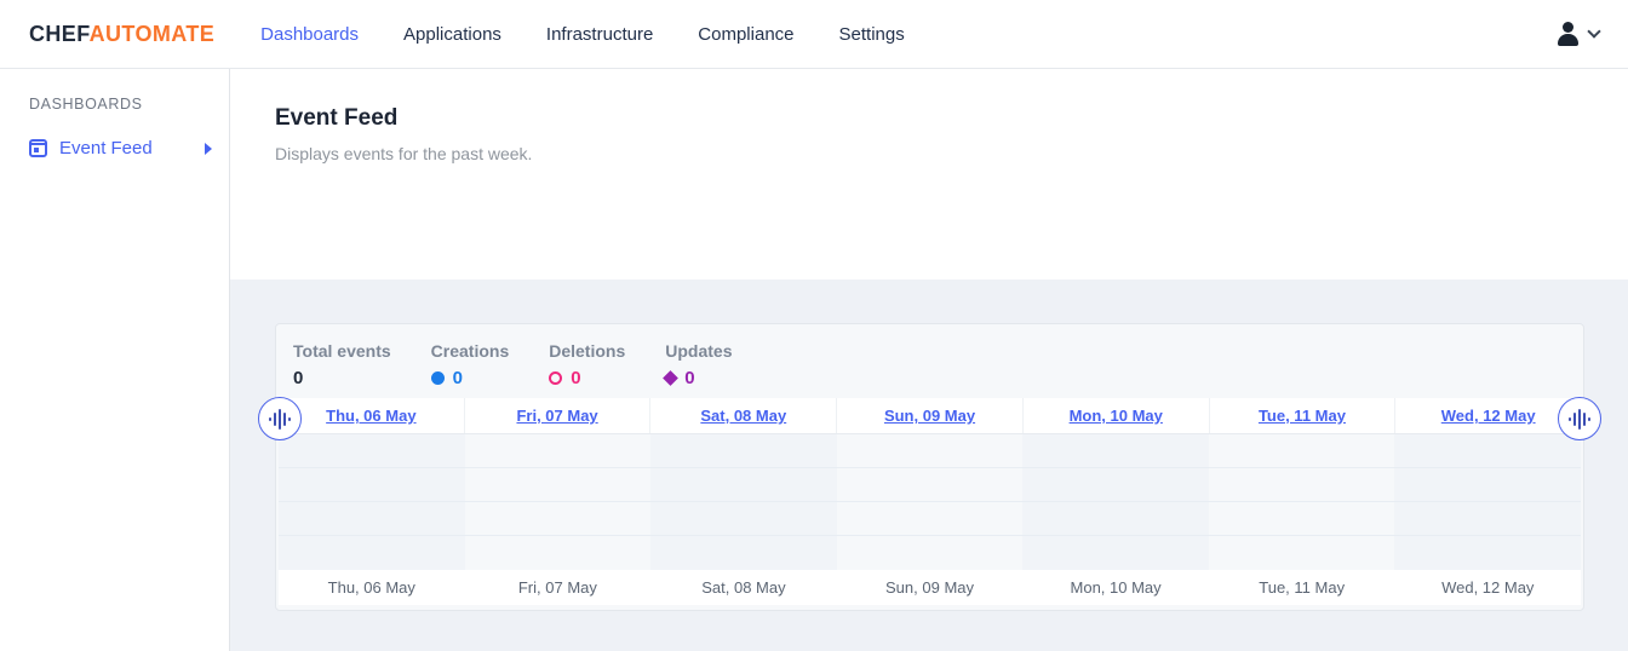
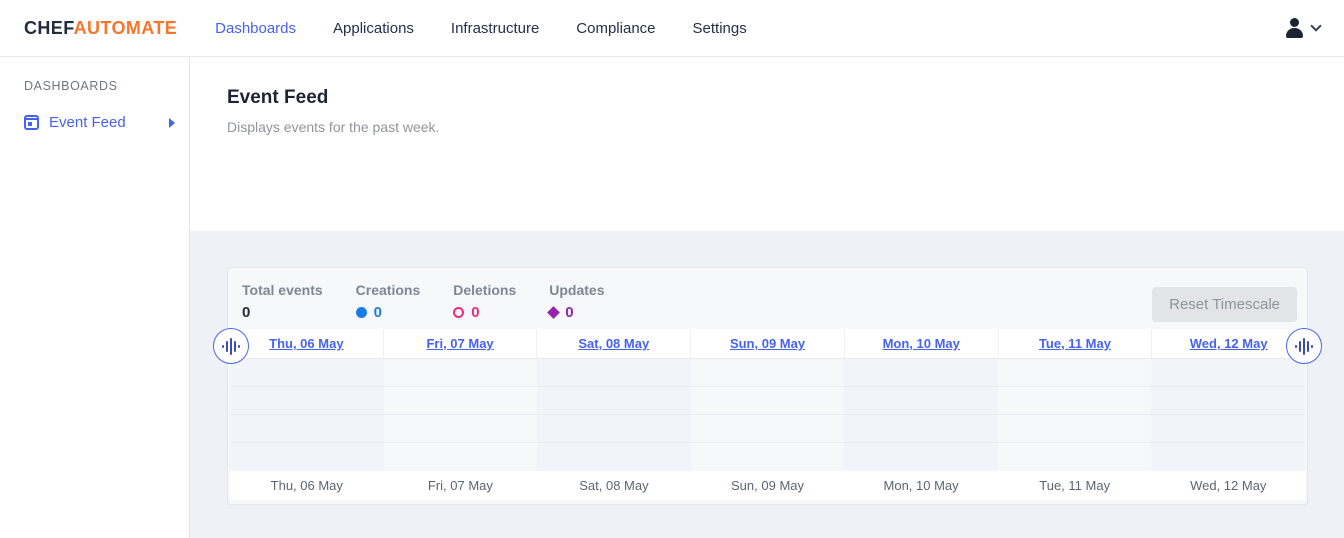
  CHEFAUTOMATE
  Dashboards
  Applications
  Infrastructure
  Compliance
  Settings
  DASHBOARDS
  Event Feed
  Event Feed
  Displays events for the past week.
  Total events
  0
  Creations
  0
  Deletions
  0
  Updates
  0
+ Reset Timescale
  Thu, 06 May
  Fri, 07 May
  Sat, 08 May
  Sun, 09 May
  Mon, 10 May
  Tue, 11 May
  Wed, 12 May
  Thu, 06 May
  Fri, 07 May
  Sat, 08 May
  Sun, 09 May
  Mon, 10 May
  Tue, 11 May
  Wed, 12 May
